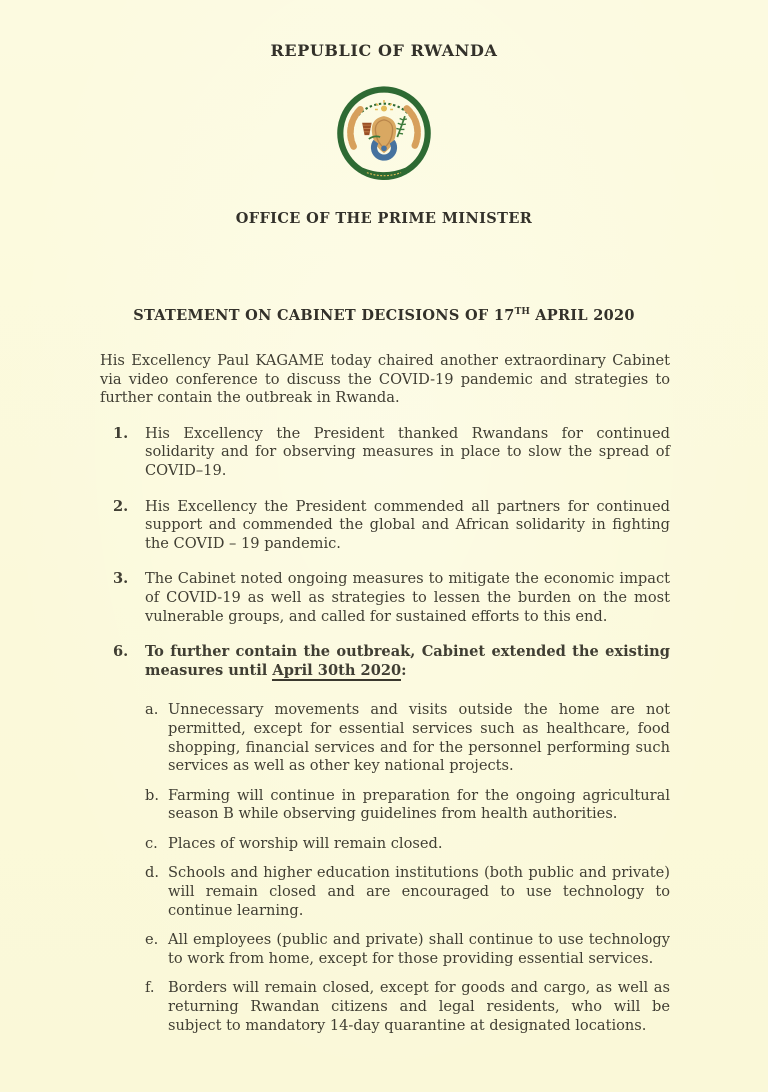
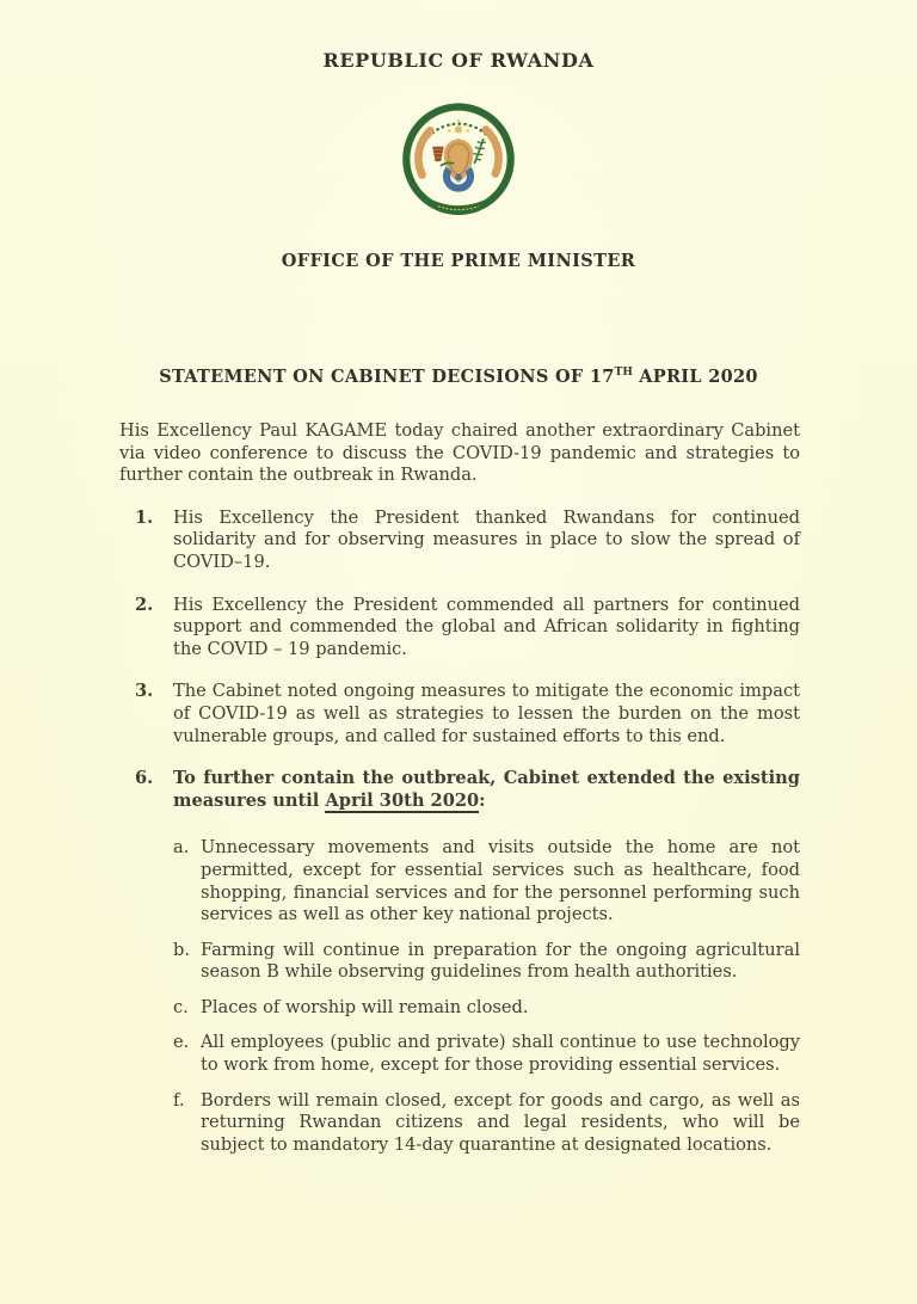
  REPUBLIC OF RWANDA
  OFFICE OF THE PRIME MINISTER
  STATEMENT ON CABINET DECISIONS OF 17TH APRIL 2020
  His Excellency Paul KAGAME today chaired another extraordinary Cabinet via video conference to discuss the COVID-19 pandemic and strategies to further contain the outbreak in Rwanda.
  1.
  His Excellency the President thanked Rwandans for continued solidarity and for observing measures in place to slow the spread of COVID–19.
  2.
  His Excellency the President commended all partners for continued support and commended the global and African solidarity in fighting the COVID – 19 pandemic.
  3.
  The Cabinet noted ongoing measures to mitigate the economic impact of COVID-19 as well as strategies to lessen the burden on the most vulnerable groups, and called for sustained efforts to this end.
  6.
  To further contain the outbreak, Cabinet extended the existing measures until April 30th 2020:
  a.
  Unnecessary movements and visits outside the home are not permitted, except for essential services such as healthcare, food shopping, financial services and for the personnel performing such services as well as other key national projects.
  b.
  Farming will continue in preparation for the ongoing agricultural season B while observing guidelines from health authorities.
  c.
  Places of worship will remain closed.
- d.
- Schools and higher education institutions (both public and private) will remain closed and are encouraged to use technology to continue learning.
  e.
  All employees (public and private) shall continue to use technology to work from home, except for those providing essential services.
  f.
  Borders will remain closed, except for goods and cargo, as well as returning Rwandan citizens and legal residents, who will be subject to mandatory 14-day quarantine at designated locations.
